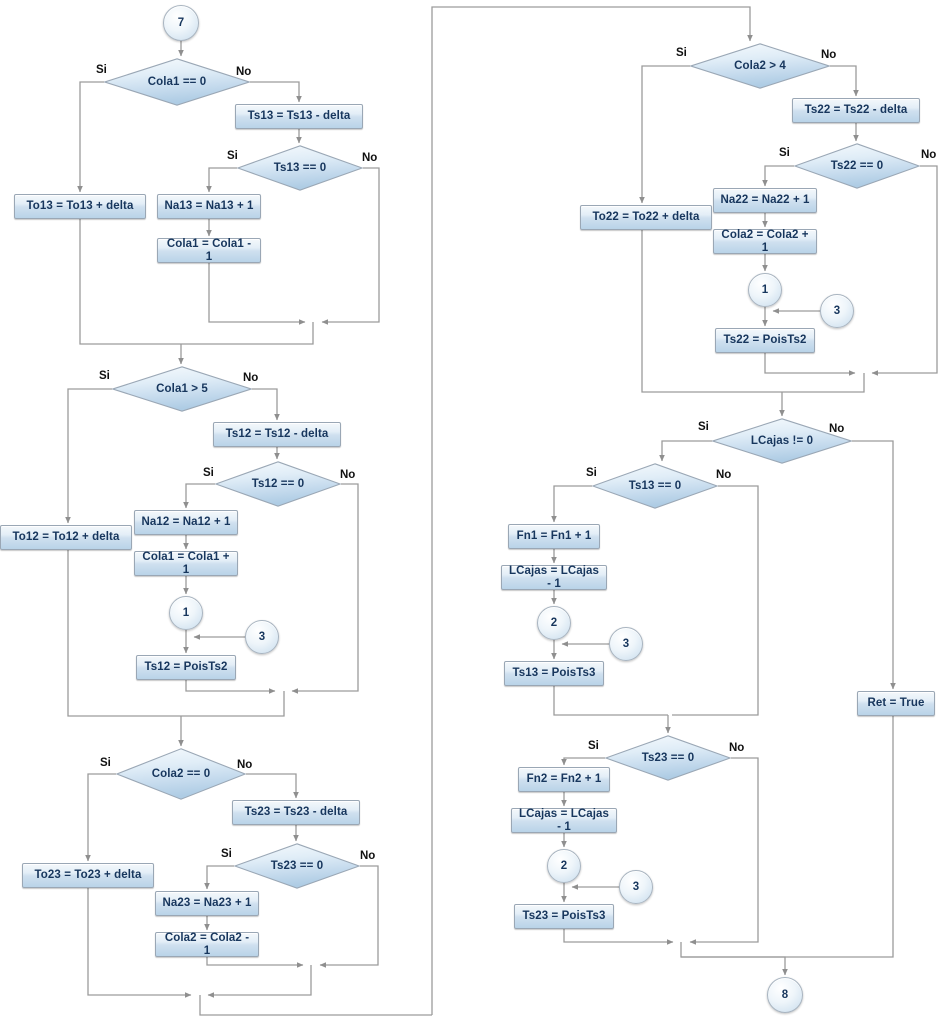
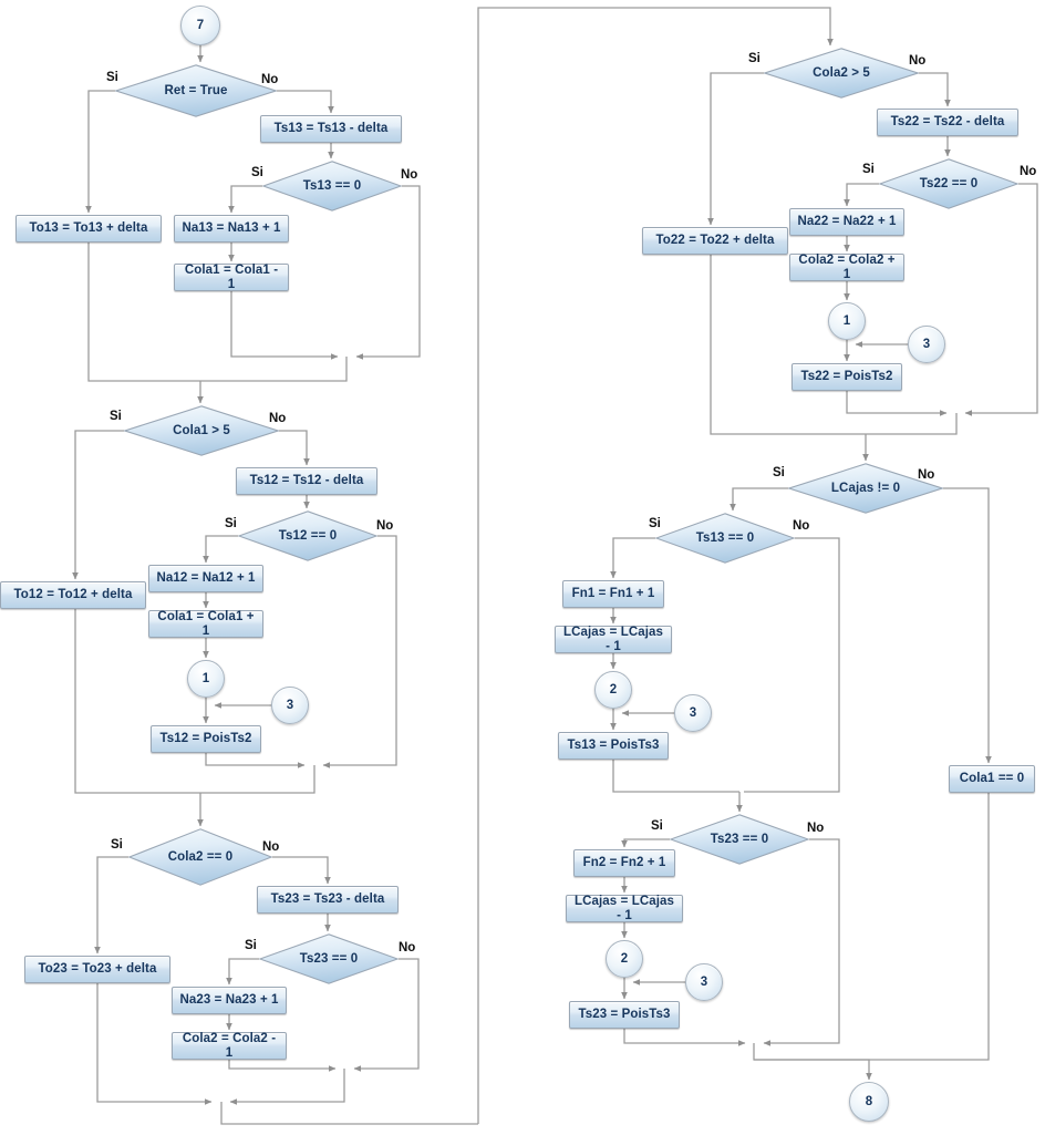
  7
- Cola1 == 0
+ Ret = True
  Ts13 = Ts13 - delta
  Ts13 == 0
  To13 = To13 + delta
  Na13 = Na13 + 1
  Cola1 = Cola1 - 1
  Cola1 > 5
  Ts12 = Ts12 - delta
  Ts12 == 0
  To12 = To12 + delta
  Na12 = Na12 + 1
  Cola1 = Cola1 + 1
  1
  3
  Ts12 = PoisTs2
  Cola2 == 0
  Ts23 = Ts23 - delta
  Ts23 == 0
  To23 = To23 + delta
  Na23 = Na23 + 1
  Cola2 = Cola2 - 1
- Cola2 > 4
+ Cola2 > 5
  Ts22 = Ts22 - delta
  Ts22 == 0
  To22 = To22 + delta
  Na22 = Na22 + 1
  Cola2 = Cola2 + 1
  1
  3
  Ts22 = PoisTs2
  LCajas != 0
  Ts13 == 0
  Fn1 = Fn1 + 1
  LCajas = LCajas - 1
  2
  3
  Ts13 = PoisTs3
  Ts23 == 0
  Fn2 = Fn2 + 1
  LCajas = LCajas - 1
  2
  3
  Ts23 = PoisTs3
- Ret = True
+ Cola1 == 0
  8
  Si
  No
  Si
  No
  Si
  No
  Si
  No
  Si
  No
  Si
  No
  Si
  No
  Si
  No
  Si
  No
  Si
  No
  Si
  No
